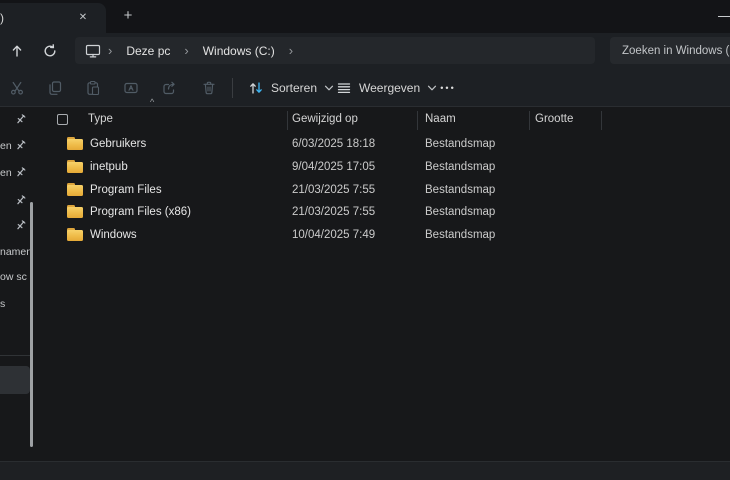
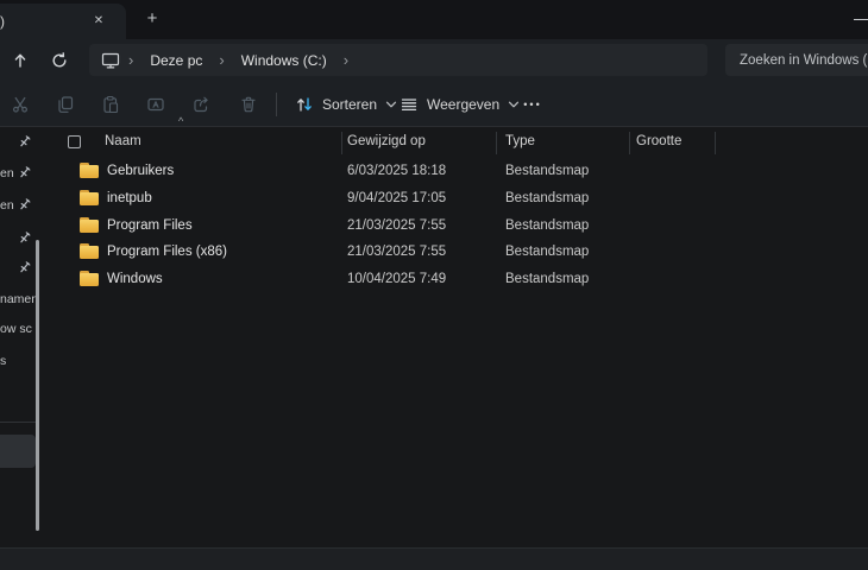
  )
  ✕
  +
  ›
  Deze pc
  ›
  Windows (C:)
  ›
  Zoeken in Windows (
  Sorteren
  Weergeven
  •••
  en
  en
  name
  ow sc
  s
  ^
- Type
+ Naam
  Gewijzigd op
- Naam
+ Type
  Grootte
  Gebruikers
  6/03/2025 18:18
  Bestandsmap
  inetpub
  9/04/2025 17:05
  Bestandsmap
  Program Files
  21/03/2025 7:55
  Bestandsmap
  Program Files (x86)
  21/03/2025 7:55
  Bestandsmap
  Windows
  10/04/2025 7:49
  Bestandsmap
